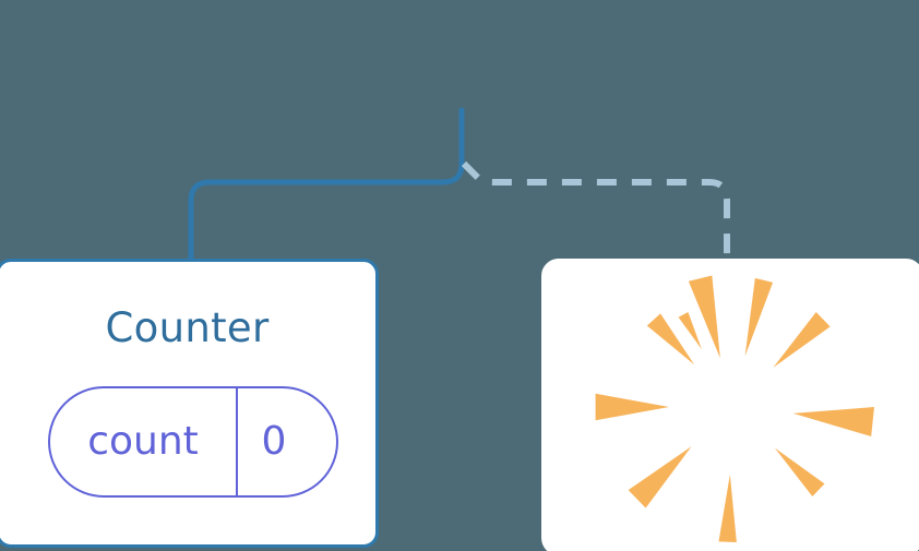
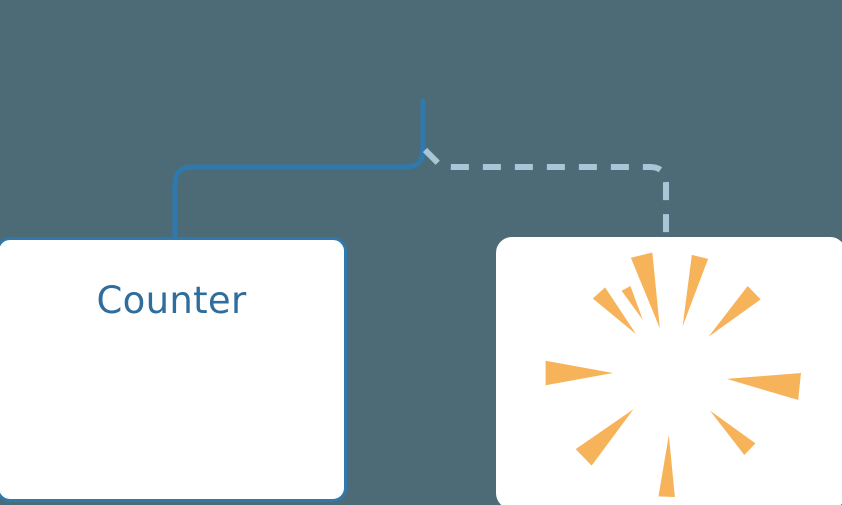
  Counter
- count
- 0
